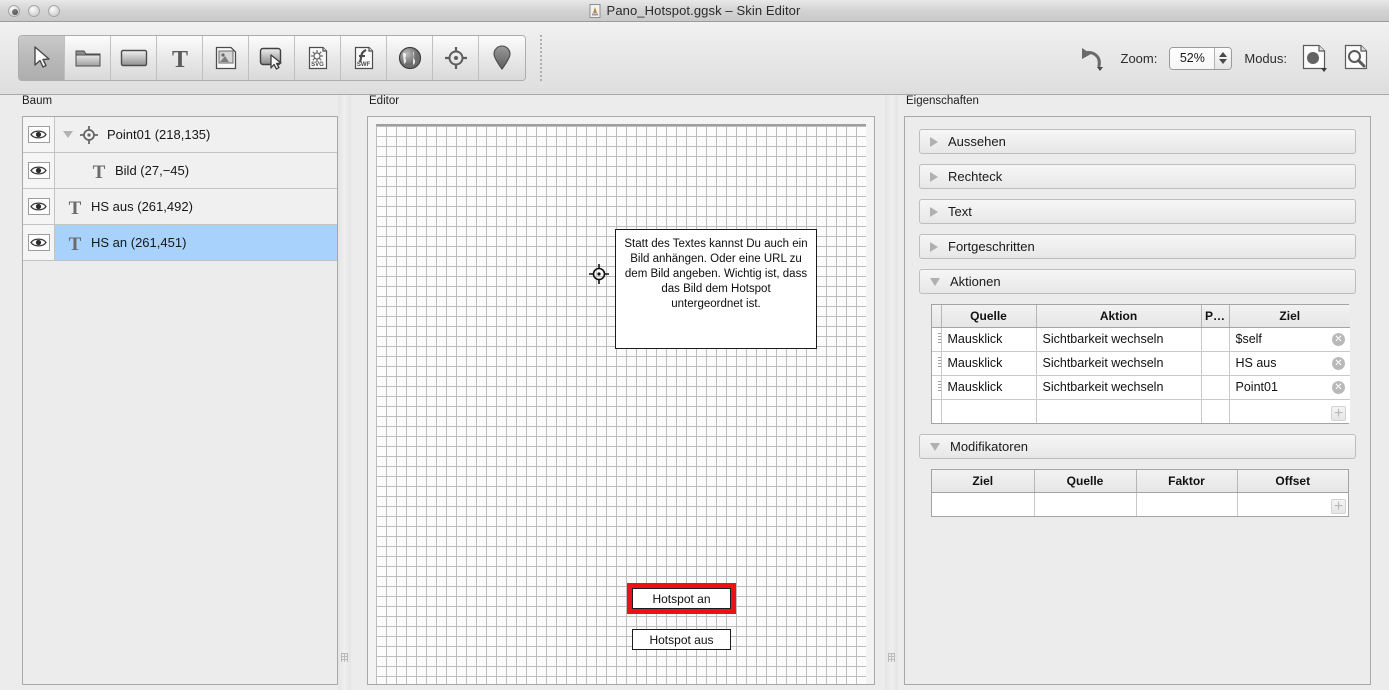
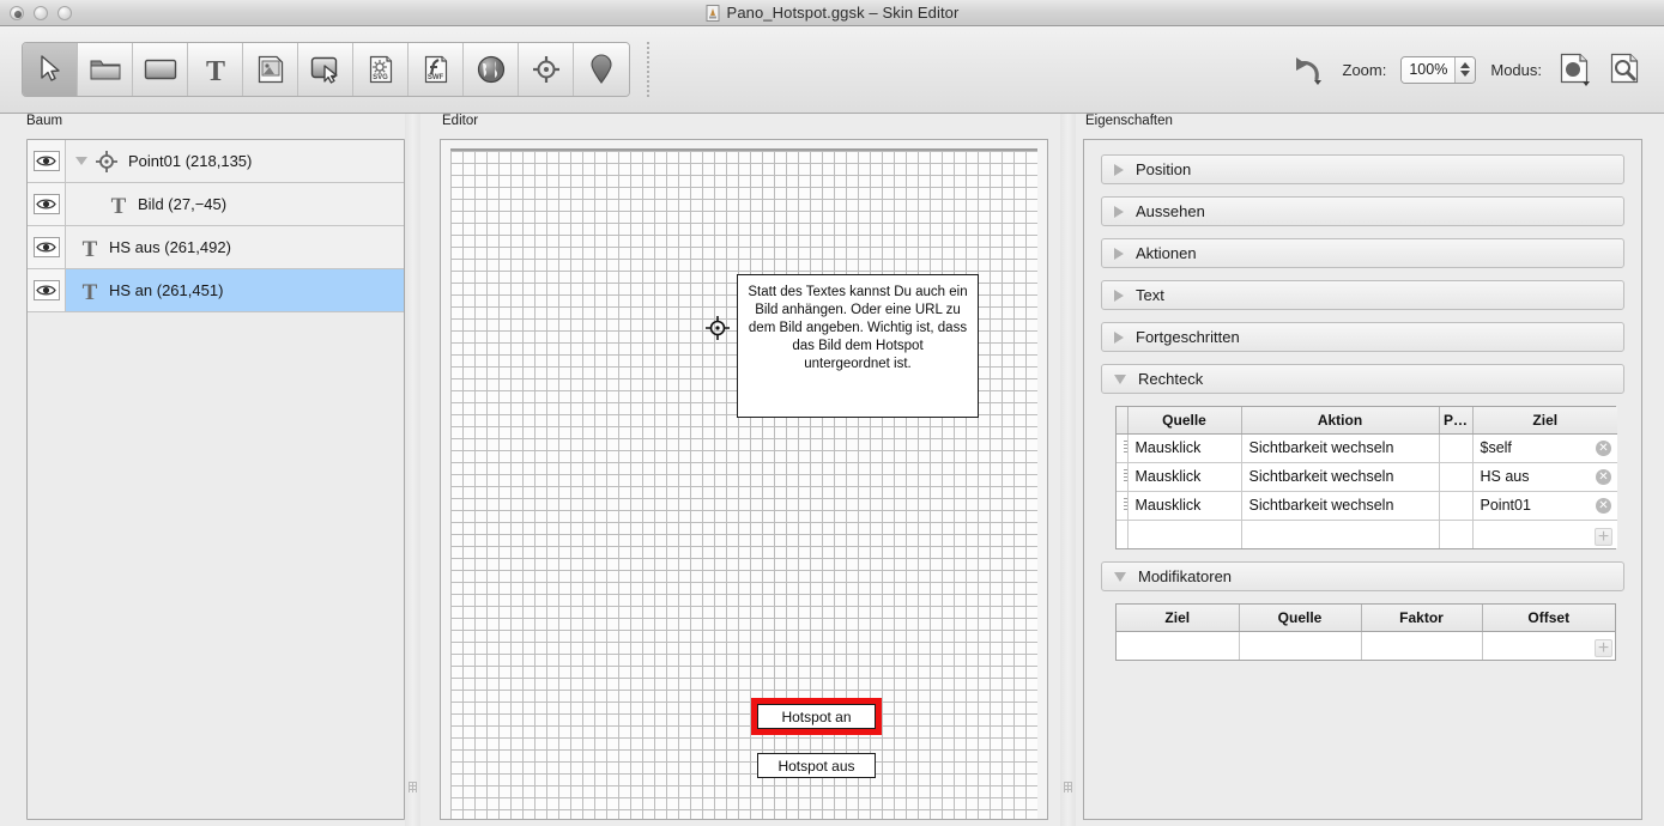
  Pano_Hotspot.ggsk – Skin Editor
  T
  Zoom:
- 52%
+ 100%
  Modus:
  Baum
  Point01 (218,135)
  T
  Bild (27,−45)
  T
  HS aus (261,492)
  T
  HS an (261,451)
  Editor
  Statt des Textes kannst Du auch ein Bild anhängen. Oder eine URL zu dem Bild angeben. Wichtig ist, dass das Bild dem Hotspot untergeordnet ist.
  Hotspot an
  Hotspot aus
  Eigenschaften
+ Position
  Aussehen
- Rechteck
+ Aktionen
  Text
  Fortgeschritten
- Aktionen
+ Rechteck
  	Quelle	Aktion	P…	Ziel
  	Mausklick	Sichtbarkeit wechseln		$self
  	Mausklick	Sichtbarkeit wechseln		HS aus
  	Mausklick	Sichtbarkeit wechseln		Point01
  ✕
  ✕
  ✕
  +
  Modifikatoren
  Ziel	Quelle	Faktor	Offset
  +
